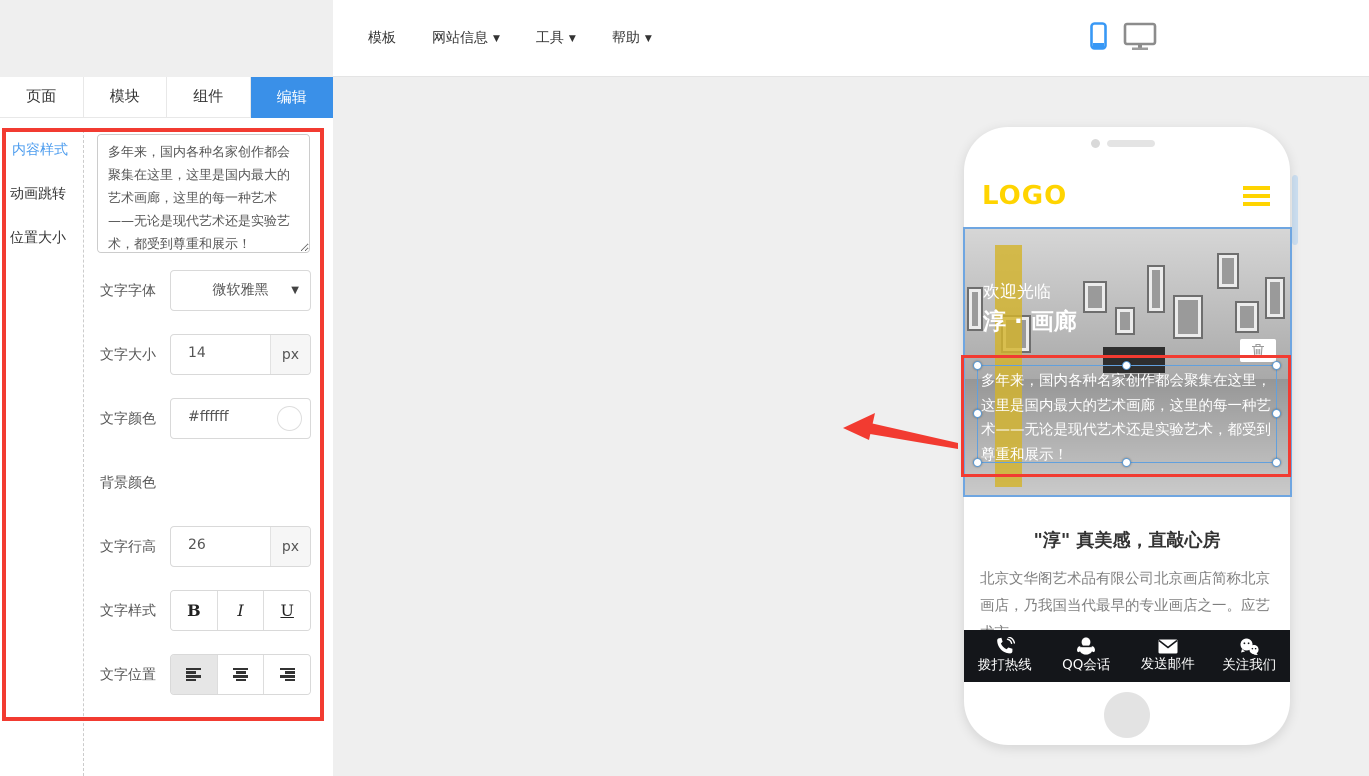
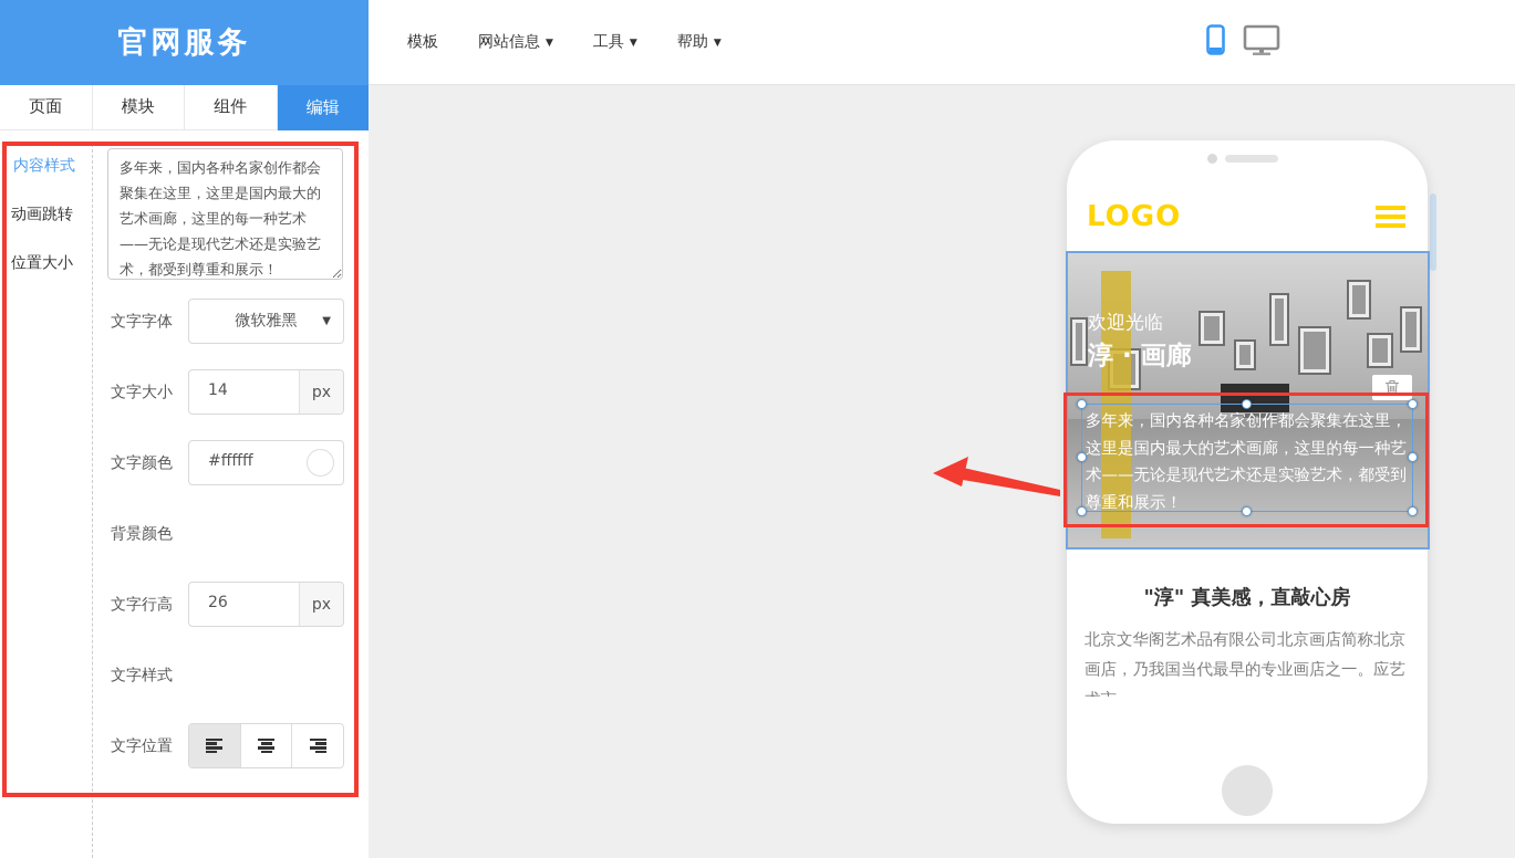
+ 官网服务
  模板
  网站信息
  ▼
  工具
  ▼
  帮助
  ▼
  页面
  模块
  组件
  编辑
  内容样式
  动画跳转
  位置大小
  文字字体
  微软雅黑
  ▼
  文字大小
  14
  px
  文字颜色
  #ffffff
  背景颜色
  文字行高
  26
  px
  文字样式
- B
- I
- U
  文字位置
  LOGO
  欢迎光临
  淳 · 画廊
  多年来，国内各种名家创作都会聚集在这里，这里是国内最大的艺术画廊，这里的每一种艺术——无论是现代艺术还是实验艺术，都受到尊重和展示！
  "淳" 真美感，直敲心房
  北京文华阁艺术品有限公司北京画店简称北京画店，乃我国当代最早的专业画店之一。应艺
- 拨打热线
- QQ会话
- 发送邮件
- 关注我们
